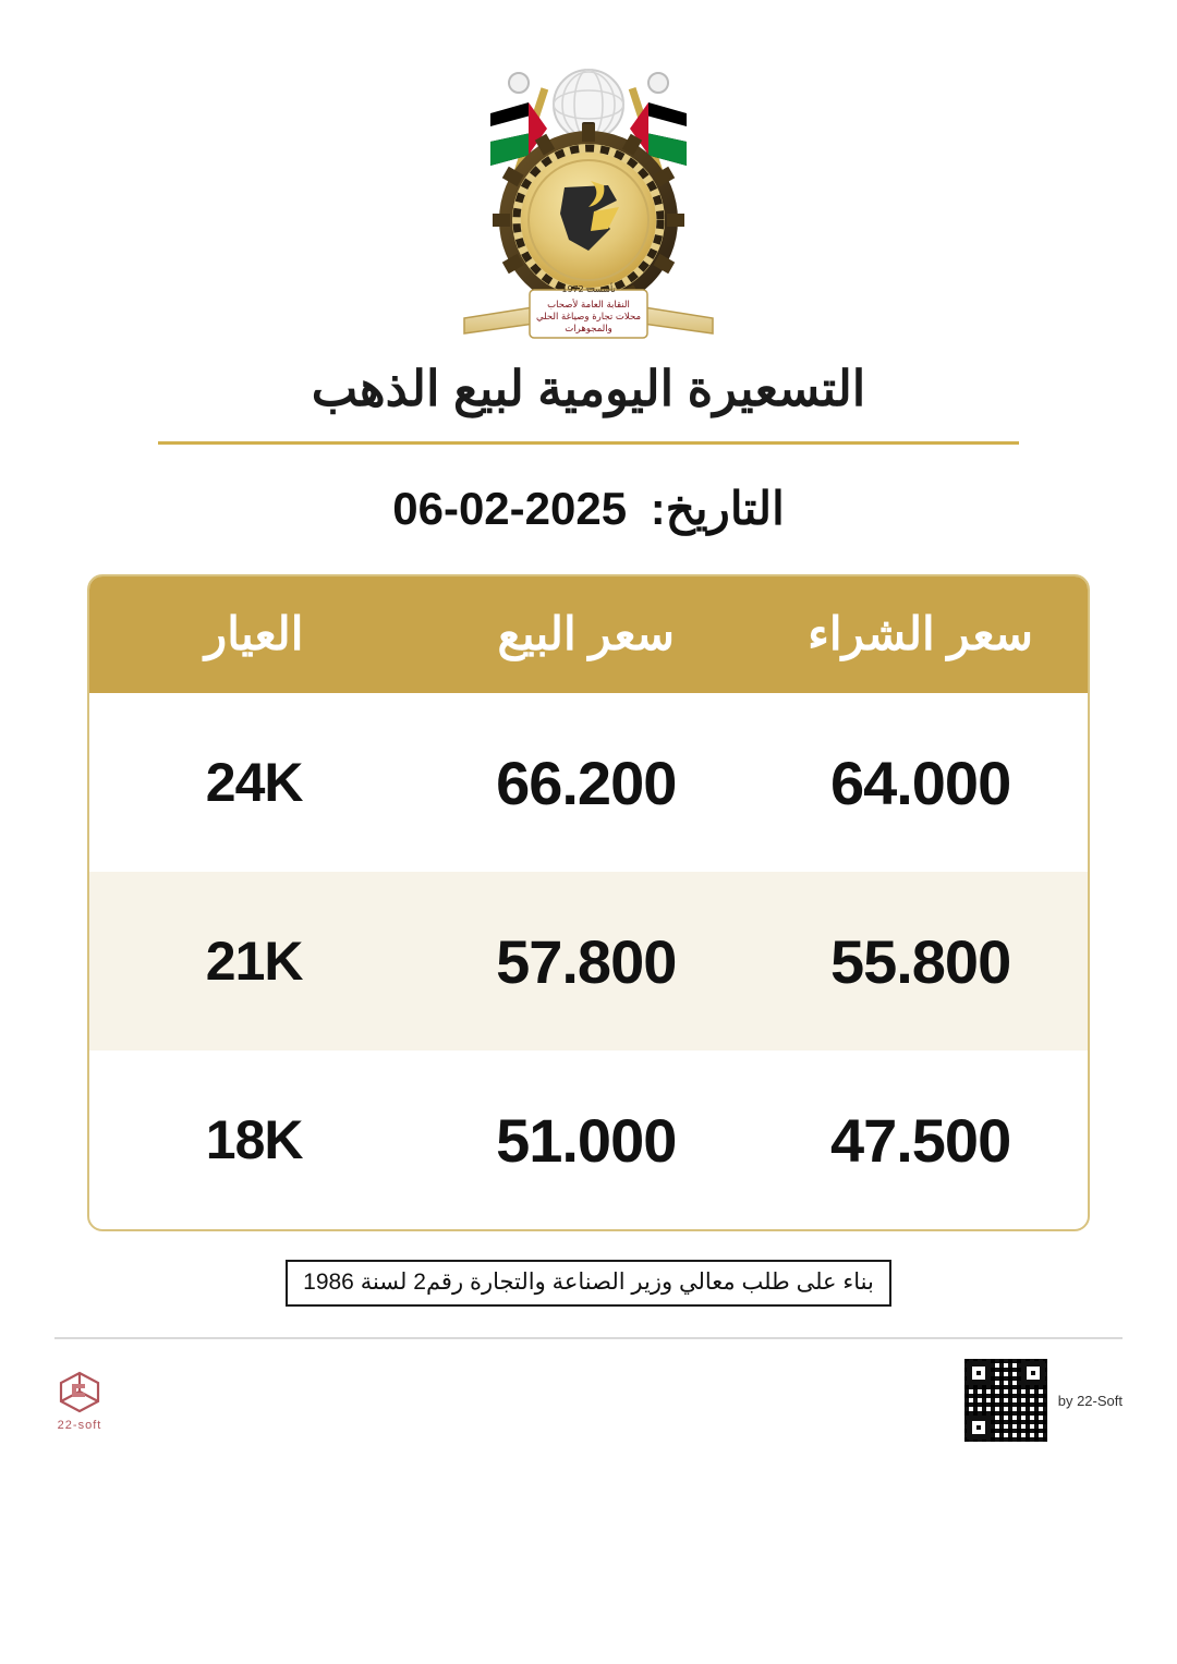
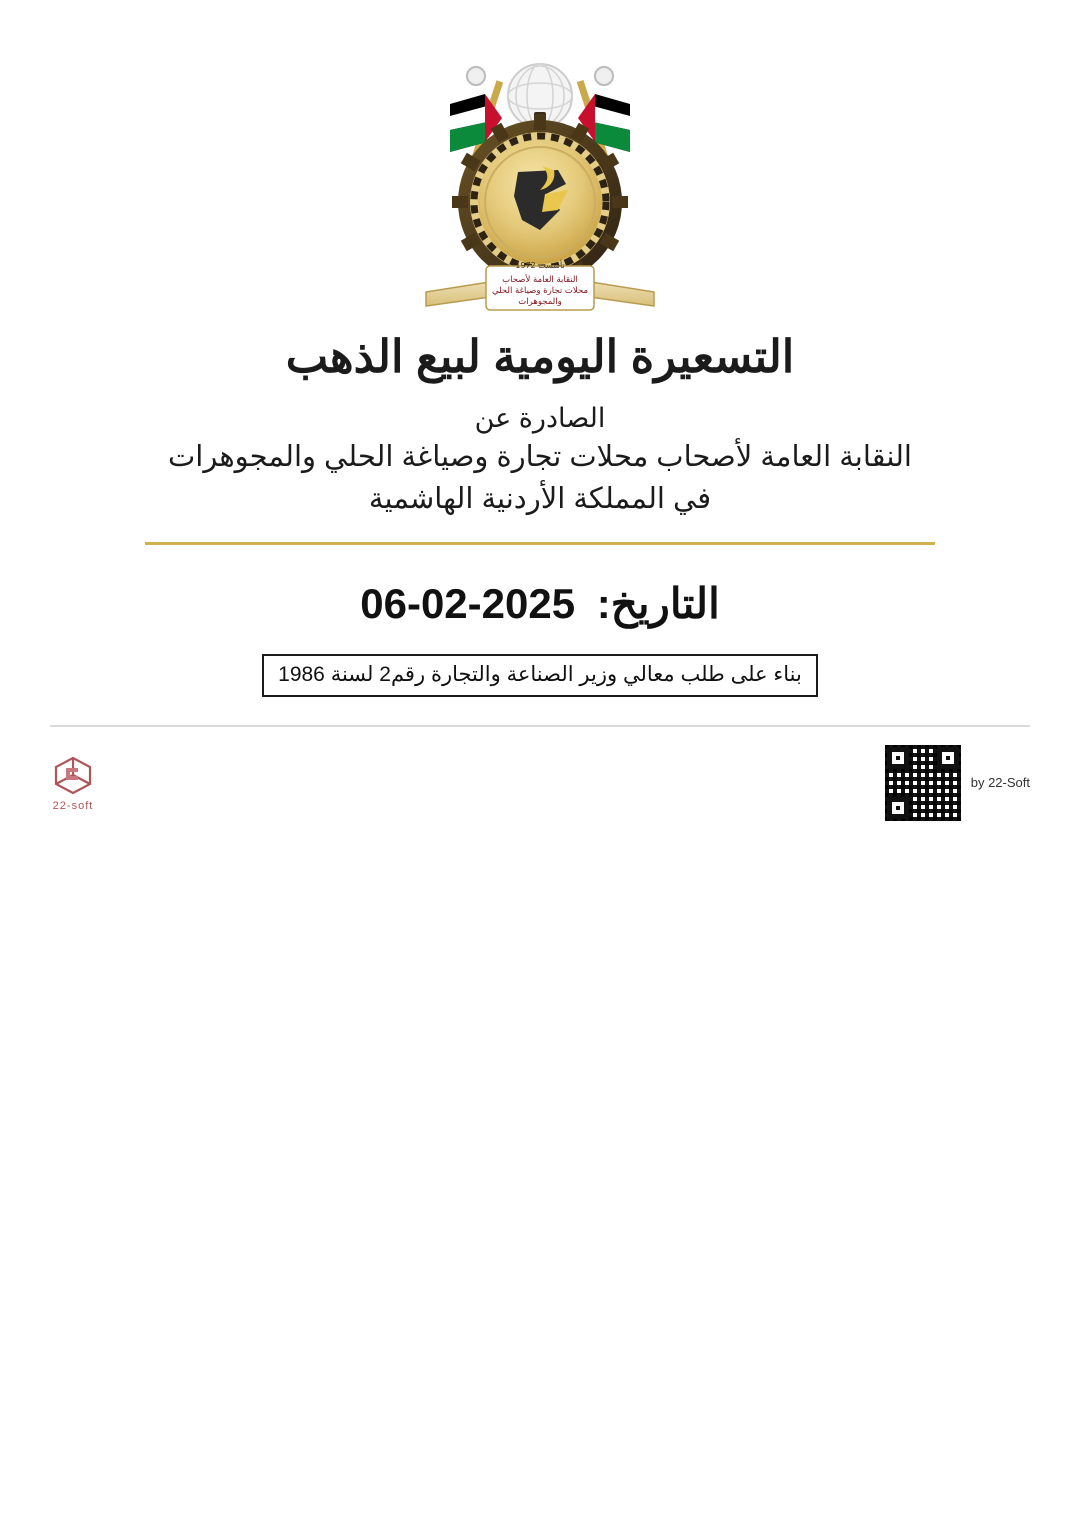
  تأسست 1972
  النقابة العامة لأصحاب
  محلات تجارة وصياغة الحلي
  والمجوهرات
  التسعيرة اليومية لبيع الذهب
+ الصادرة عن
+ النقابة العامة لأصحاب محلات تجارة وصياغة الحلي والمجوهرات
+ في المملكة الأردنية الهاشمية
  التاريخ: 06-02-2025
- سعر الشراء
- سعر البيع
- العيار
- 64.000
- 66.200
- 24K
- 55.800
- 57.800
- 21K
- 47.500
- 51.000
- 18K
  بناء على طلب معالي وزير الصناعة والتجارة رقم2 لسنة 1986
  22-soft
  by 22-Soft
